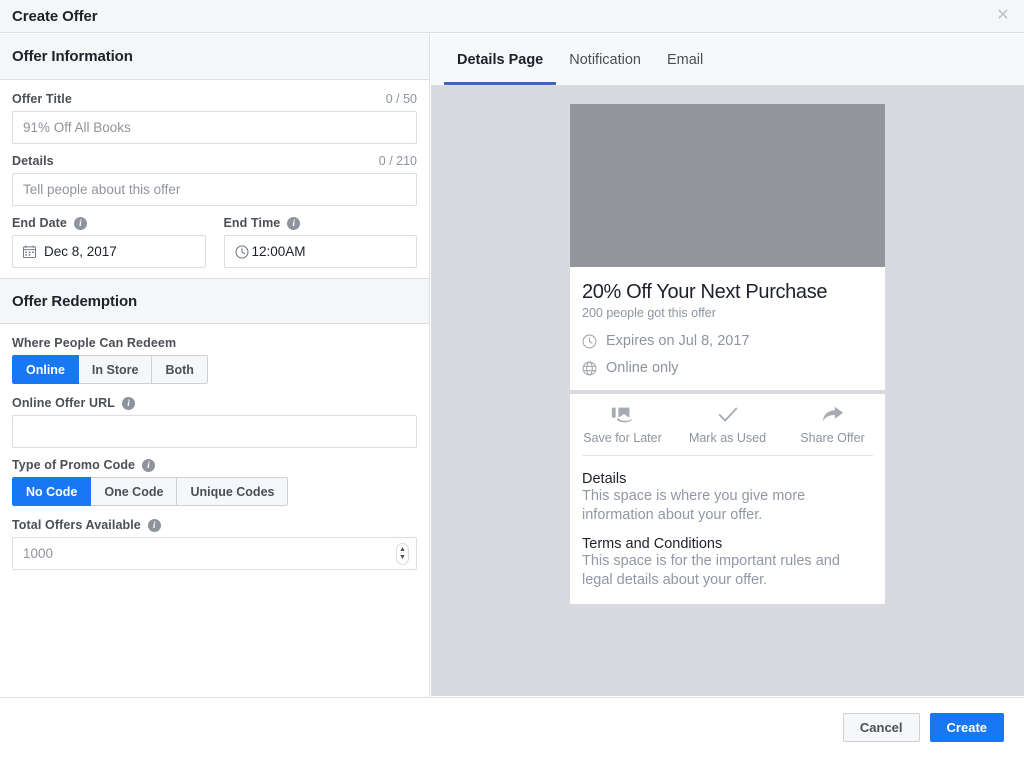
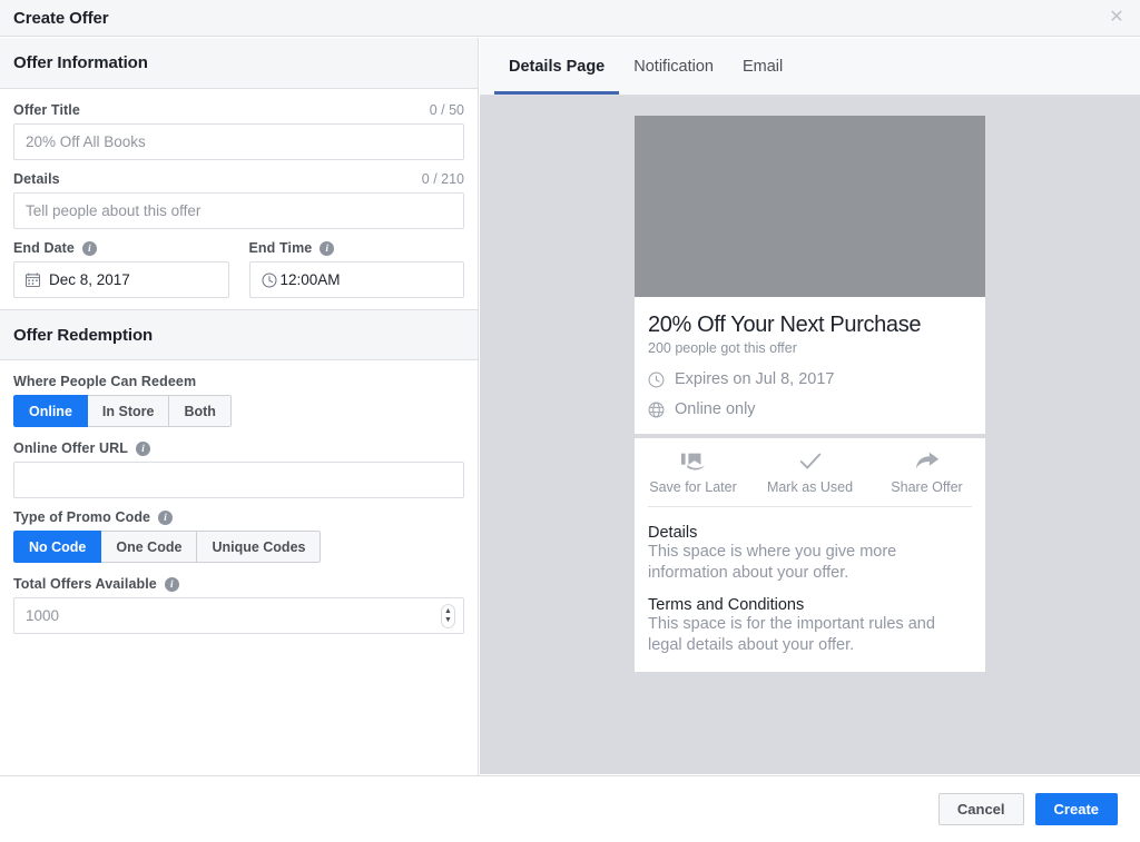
  Create Offer
  ✕
  Offer Information
  0 / 50
  Offer Title
- 91% Off All Books
+ 20% Off All Books
  0 / 210
  Details
  Tell people about this offer
  End Date
  i
  Dec 8, 2017
  End Time
  i
  12:00AM
  Offer Redemption
  Where People Can Redeem
  Online
  In Store
  Both
  Online Offer URL
  i
  Type of Promo Code
  i
  No Code
  One Code
  Unique Codes
  Total Offers Available
  i
  1000
  Details Page
  Notification
  Email
  20% Off Your Next Purchase
  200 people got this offer
  Expires on Jul 8, 2017
  Online only
  Save for Later
  Mark as Used
  Share Offer
  Details
  This space is where you give more information about your offer.
  Terms and Conditions
  This space is for the important rules and legal details about your offer.
  Cancel
  Create
